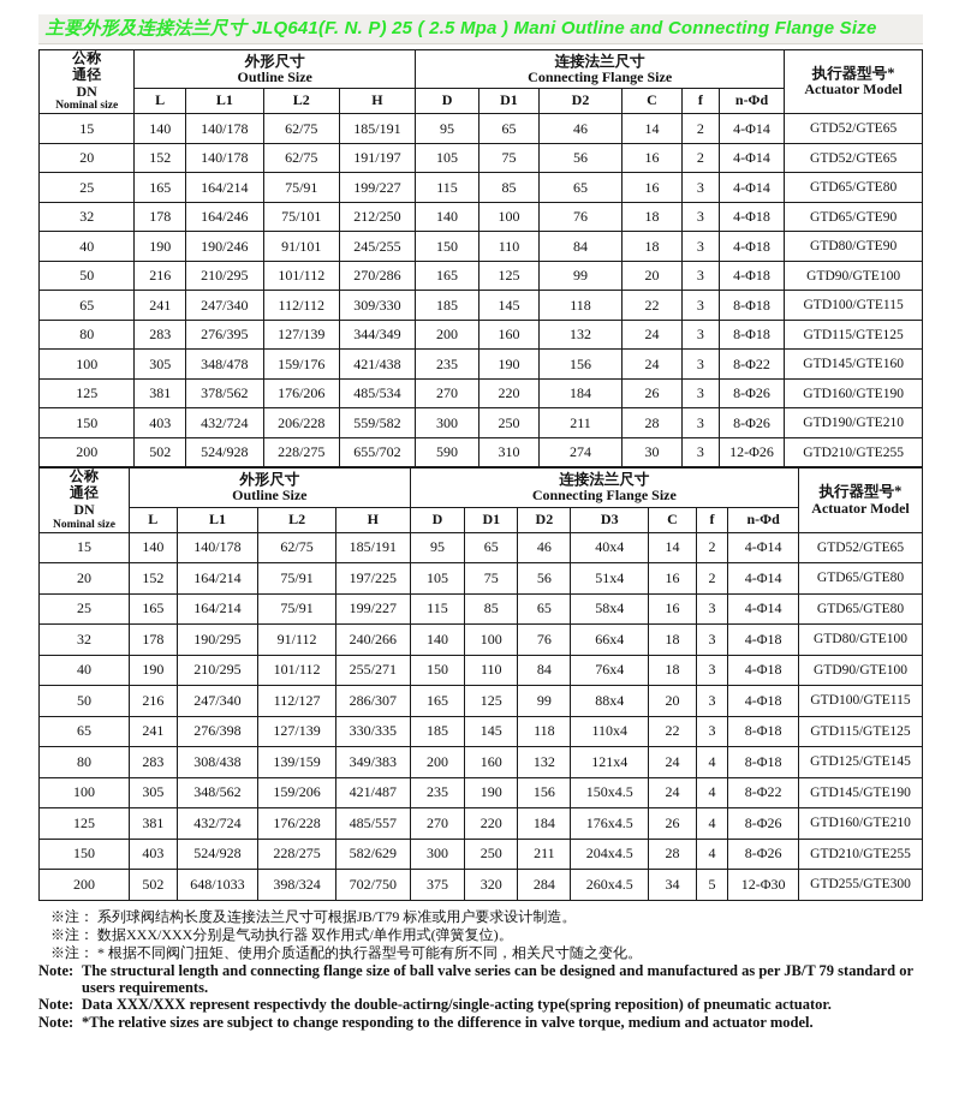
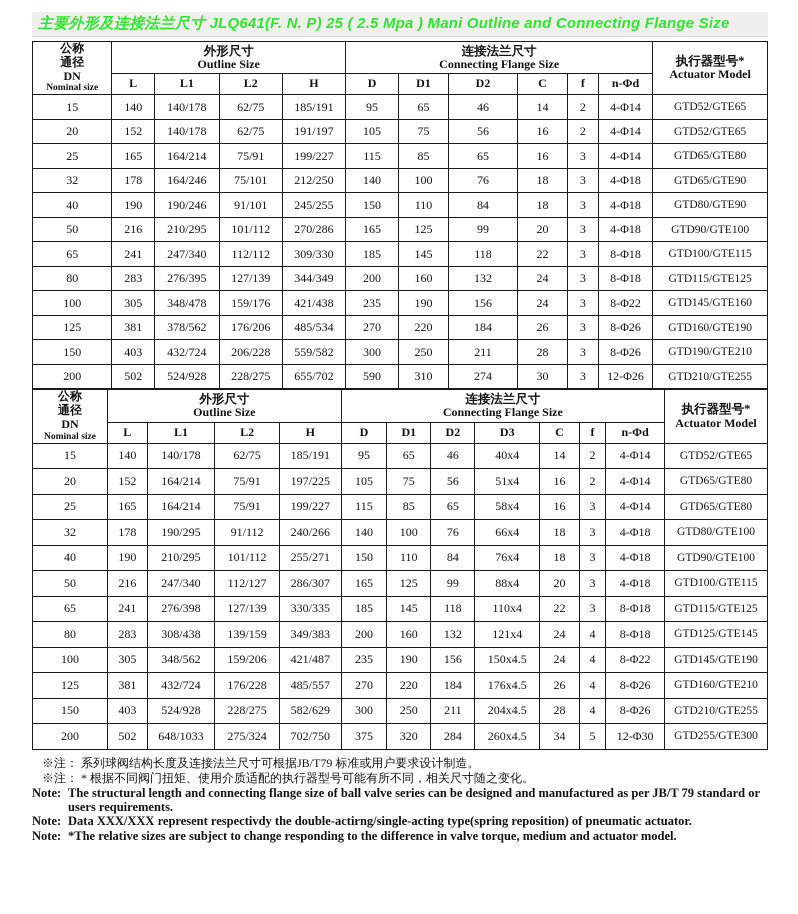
  主要外形及连接法兰尺寸 JLQ641(F. N. P) 25 ( 2.5 Mpa ) Mani Outline and Connecting Flange Size
  公称 通径 DN Nominal size	外形尺寸 Outline Size	连接法兰尺寸 Connecting Flange Size	执行器型号* Actuator Model
  L	L1	L2	H	D	D1	D2	C	f	n-Φd
  15	140	140/178	62/75	185/191	95	65	46	14	2	4-Φ14	GTD52/GTE65
  20	152	140/178	62/75	191/197	105	75	56	16	2	4-Φ14	GTD52/GTE65
  25	165	164/214	75/91	199/227	115	85	65	16	3	4-Φ14	GTD65/GTE80
  32	178	164/246	75/101	212/250	140	100	76	18	3	4-Φ18	GTD65/GTE90
  40	190	190/246	91/101	245/255	150	110	84	18	3	4-Φ18	GTD80/GTE90
  50	216	210/295	101/112	270/286	165	125	99	20	3	4-Φ18	GTD90/GTE100
  65	241	247/340	112/112	309/330	185	145	118	22	3	8-Φ18	GTD100/GTE115
  80	283	276/395	127/139	344/349	200	160	132	24	3	8-Φ18	GTD115/GTE125
  100	305	348/478	159/176	421/438	235	190	156	24	3	8-Φ22	GTD145/GTE160
  125	381	378/562	176/206	485/534	270	220	184	26	3	8-Φ26	GTD160/GTE190
  150	403	432/724	206/228	559/582	300	250	211	28	3	8-Φ26	GTD190/GTE210
  200	502	524/928	228/275	655/702	590	310	274	30	3	12-Φ26	GTD210/GTE255
  公称 通径 DN Nominal size	外形尺寸 Outline Size	连接法兰尺寸 Connecting Flange Size	执行器型号* Actuator Model
  L	L1	L2	H	D	D1	D2	D3	C	f	n-Φd
  15	140	140/178	62/75	185/191	95	65	46	40x4	14	2	4-Φ14	GTD52/GTE65
  20	152	164/214	75/91	197/225	105	75	56	51x4	16	2	4-Φ14	GTD65/GTE80
  25	165	164/214	75/91	199/227	115	85	65	58x4	16	3	4-Φ14	GTD65/GTE80
  32	178	190/295	91/112	240/266	140	100	76	66x4	18	3	4-Φ18	GTD80/GTE100
  40	190	210/295	101/112	255/271	150	110	84	76x4	18	3	4-Φ18	GTD90/GTE100
  50	216	247/340	112/127	286/307	165	125	99	88x4	20	3	4-Φ18	GTD100/GTE115
  65	241	276/398	127/139	330/335	185	145	118	110x4	22	3	8-Φ18	GTD115/GTE125
  80	283	308/438	139/159	349/383	200	160	132	121x4	24	4	8-Φ18	GTD125/GTE145
  100	305	348/562	159/206	421/487	235	190	156	150x4.5	24	4	8-Φ22	GTD145/GTE190
  125	381	432/724	176/228	485/557	270	220	184	176x4.5	26	4	8-Φ26	GTD160/GTE210
  150	403	524/928	228/275	582/629	300	250	211	204x4.5	28	4	8-Φ26	GTD210/GTE255
- 200	502	648/1033	398/324	702/750	375	320	284	260x4.5	34	5	12-Φ30	GTD255/GTE300
+ 200	502	648/1033	275/324	702/750	375	320	284	260x4.5	34	5	12-Φ30	GTD255/GTE300
  ※注： 系列球阀结构长度及连接法兰尺寸可根据JB/T79 标准或用户要求设计制造。
- ※注： 数据XXX/XXX分别是气动执行器 双作用式/单作用式(弹簧复位)。
  ※注： * 根据不同阀门扭矩、使用介质适配的执行器型号可能有所不同，相关尺寸随之变化。
  Note:
  The structural length and connecting flange size of ball valve series can be designed and manufactured as per JB/T 79 standard or users requirements.
  Note:
  Data XXX/XXX represent respectivdy the double-actirng/single-acting type(spring reposition) of pneumatic actuator.
  Note:
  *The relative sizes are subject to change responding to the difference in valve torque, medium and actuator model.
